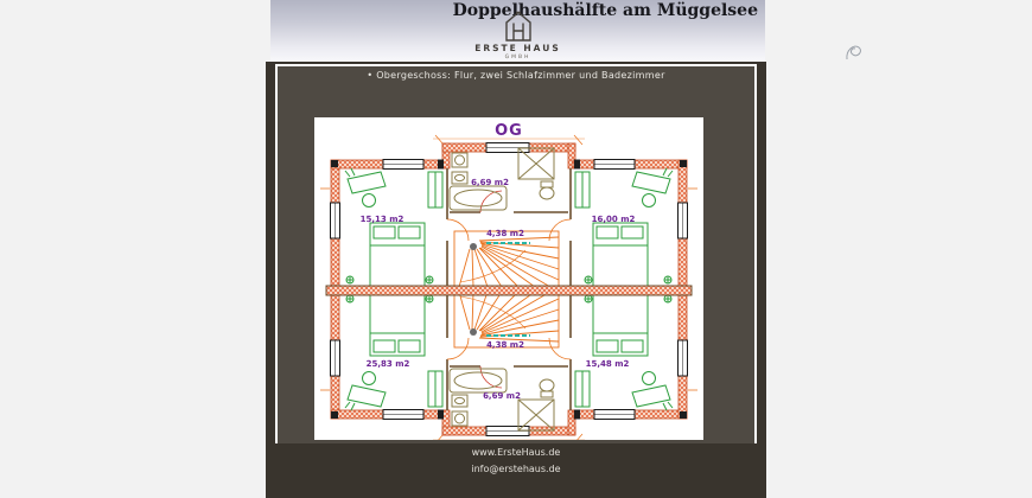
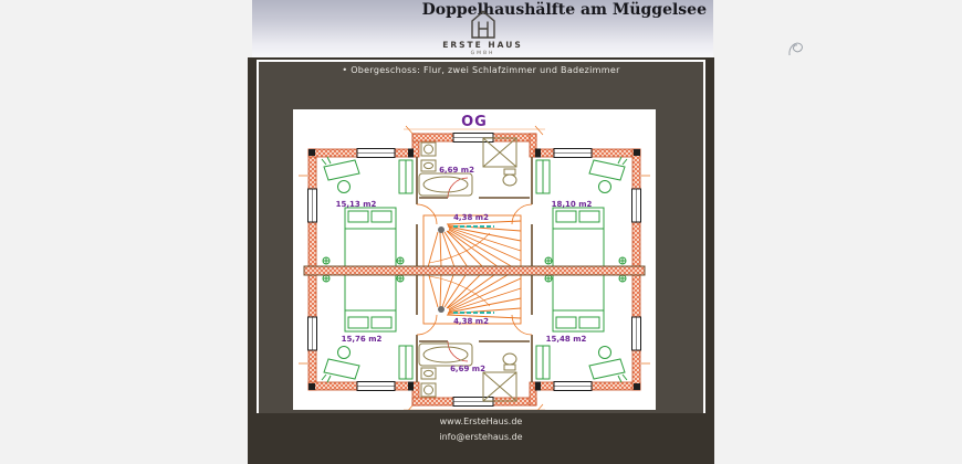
  Doppelhaushälfte am Müggelsee
  ERSTE HAUS
  • Obergeschoss: Flur, zwei Schlafzimmer und Badezimmer
  OG
  15,13 m2
- 16,00 m2
+ 18,10 m2
  6,69 m2
  4,38 m2
  4,38 m2
- 25,83 m2
+ 15,76 m2
  15,48 m2
  6,69 m2
  www.ErsteHaus.de
  info@erstehaus.de
